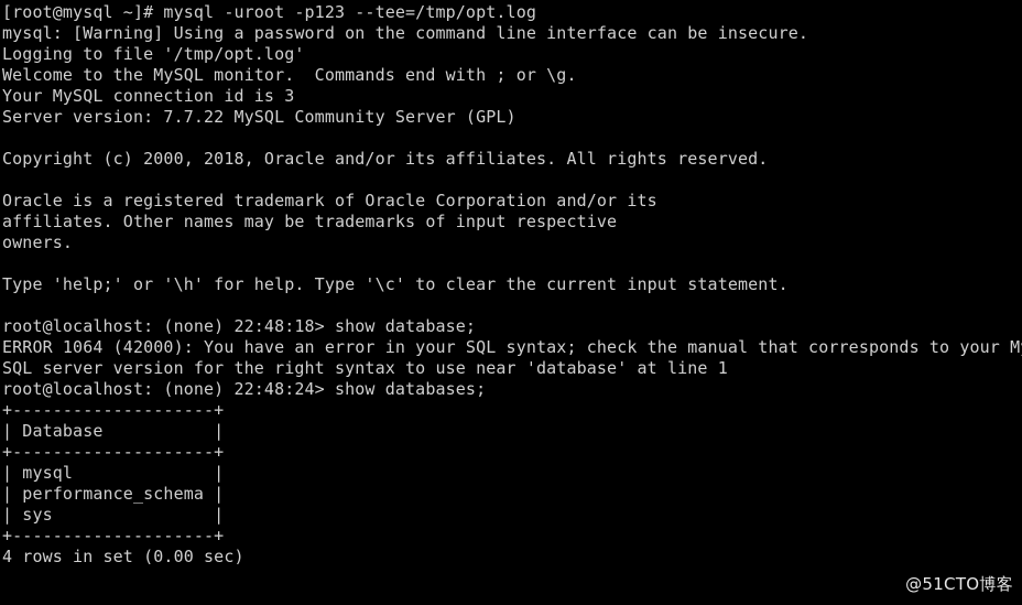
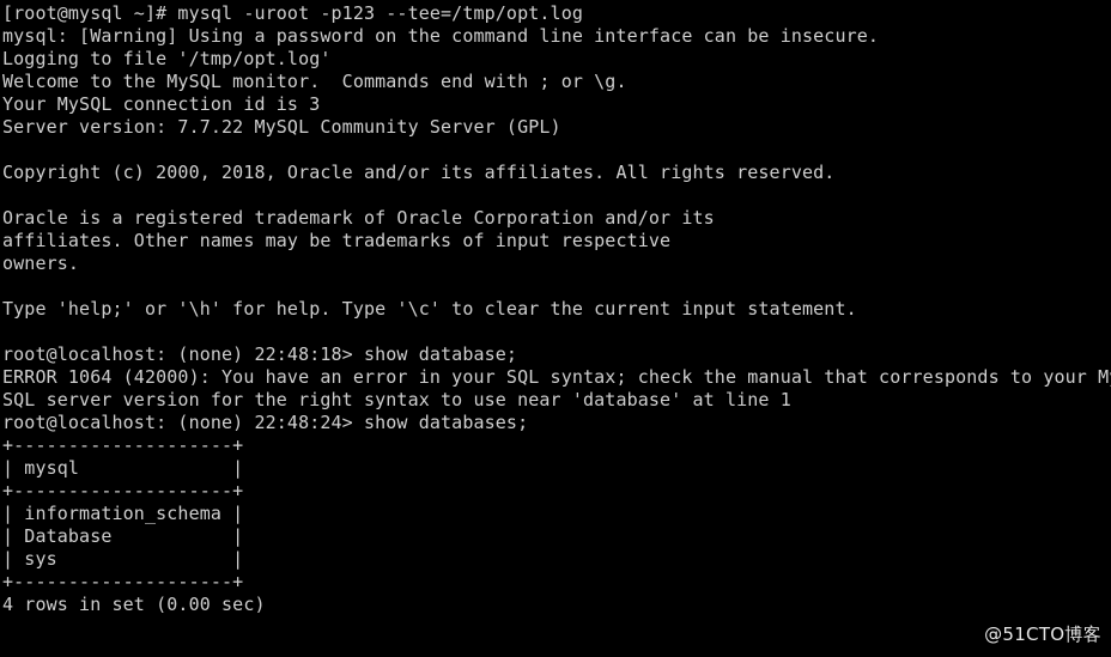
  [root@mysql ~]# mysql -uroot -p123 --tee=/tmp/opt.log
  mysql: [Warning] Using a password on the command line interface can be insecure.
  Logging to file '/tmp/opt.log'
  Welcome to the MySQL monitor. Commands end with ; or \g.
  Your MySQL connection id is 3
  Server version: 7.7.22 MySQL Community Server (GPL)
  Copyright (c) 2000, 2018, Oracle and/or its affiliates. All rights reserved.
  Oracle is a registered trademark of Oracle Corporation and/or its
  affiliates. Other names may be trademarks of input respective
  owners.
  Type 'help;' or '\h' for help. Type '\c' to clear the current input statement.
  root@localhost: (none) 22:48:18> show database;
  ERROR 1064 (42000): You have an error in your SQL syntax; check the manual that corresponds to your M
  SQL server version for the right syntax to use near 'database' at line 1
  root@localhost: (none) 22:48:24> show databases;
  +--------------------+
- | Database |
+ | mysql |
  +--------------------+
+ | information_schema |
- | mysql |
+ | Database |
- | performance_schema |
  | sys |
  +--------------------+
  4 rows in set (0.00 sec)
  @51CTO博客
